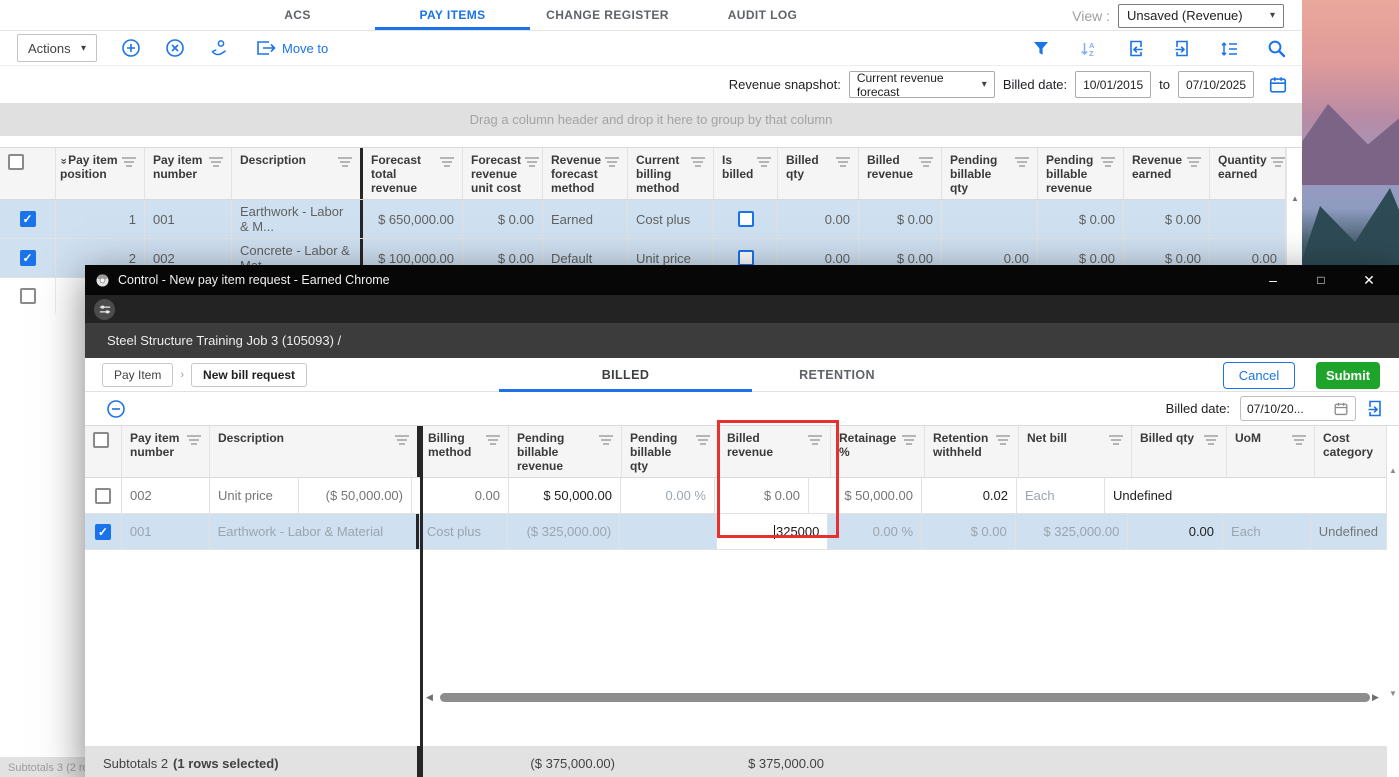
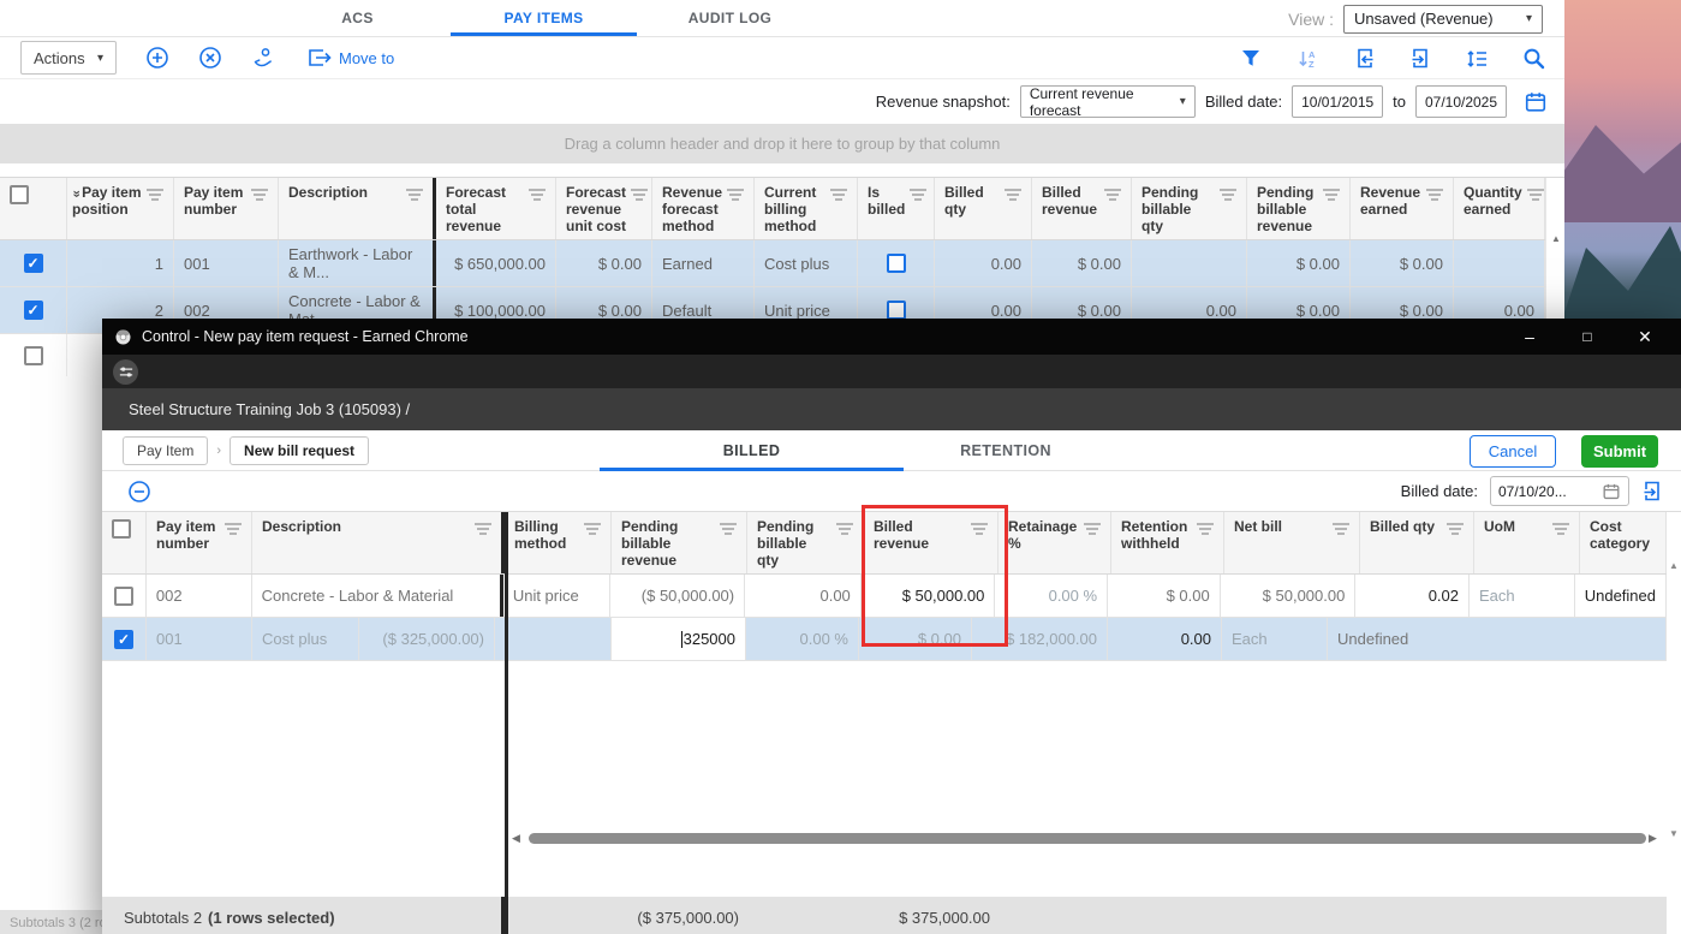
  ACS
  PAY ITEMS
- CHANGE REGISTER
  AUDIT LOG
  View :
  Unsaved (Revenue)
  ▾
  Actions
  ▾
  Move to
  A
  Z
  Revenue snapshot:
  Current revenue forecast
  ▾
  Billed date:
  10/01/2015
  to
  07/10/2025
  Drag a column header and drop it here to group by that column
  Pay item position
  Pay item number
  Description
  Forecast total revenue
  Forecast revenue unit cost
  Revenue forecast method
  Current billing method
  Is billed
  Billed qty
  Billed revenue
  Pending billable qty
  Pending billable revenue
  Revenue earned
  Quantity earned
  ✓
  1
  001
  Earthwork - Labor & M...
  $ 650,000.00
  $ 0.00
  Earned
  Cost plus
  0.00
  $ 0.00
  $ 0.00
  $ 0.00
  ✓
  2
  002
  Concrete - Labor &
  $ 100,000.00
  $ 0.00
  Default
  Unit price
  0.00
  $ 0.00
  0.00
  $ 0.00
  $ 0.00
  0.00
  ▲
  Control - New pay item request - Earned Chrome
  –
  □
  ✕
  Steel Structure Training Job 3 (105093) /
  Pay Item
  ›
  New bill request
  BILLED
  RETENTION
  Cancel
  Submit
  Billed date:
  07/10/20...
  Pay item number
  Description
  Billing method
  Pending billable revenue
  Pending billable qty
  Billed revenue
  Retainage %
  Retention withheld
  Net bill
  Billed qty
  UoM
  Cost category
  002
+ Concrete - Labor & Material
  Unit price
  ($ 50,000.00)
  0.00
  $ 50,000.00
  0.00 %
  $ 0.00
  $ 50,000.00
  0.02
  Each
  Undefined
  ✓
  001
- Earthwork - Labor & Material
  Cost plus
  ($ 325,000.00)
  325000
  0.00 %
  $ 0.00
- $ 325,000.00
+ $ 182,000.00
  0.00
  Each
  Undefined
  ◀
  ▶
  ▲
  ▼
  Subtotals 2
  (1 rows selected)
  ($ 375,000.00)
  $ 375,000.00
